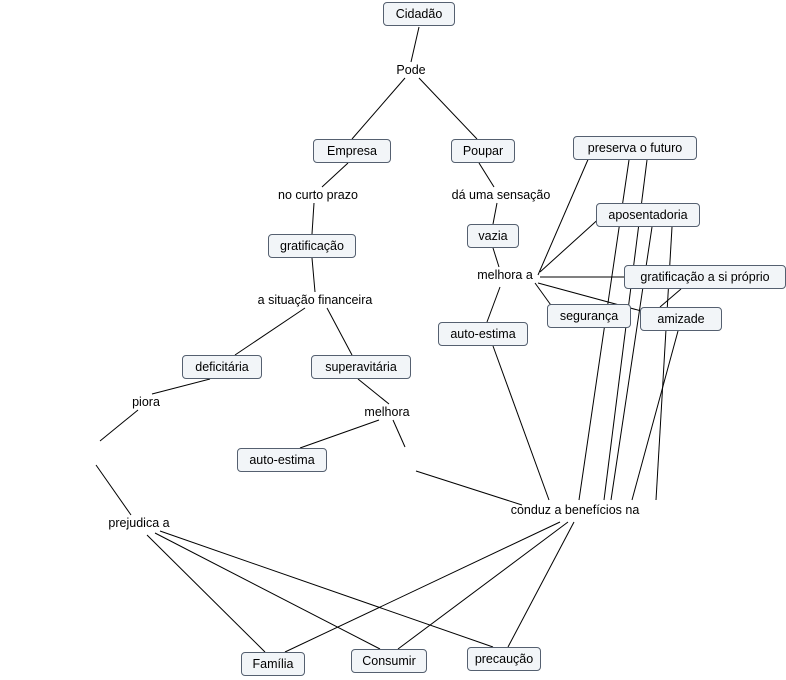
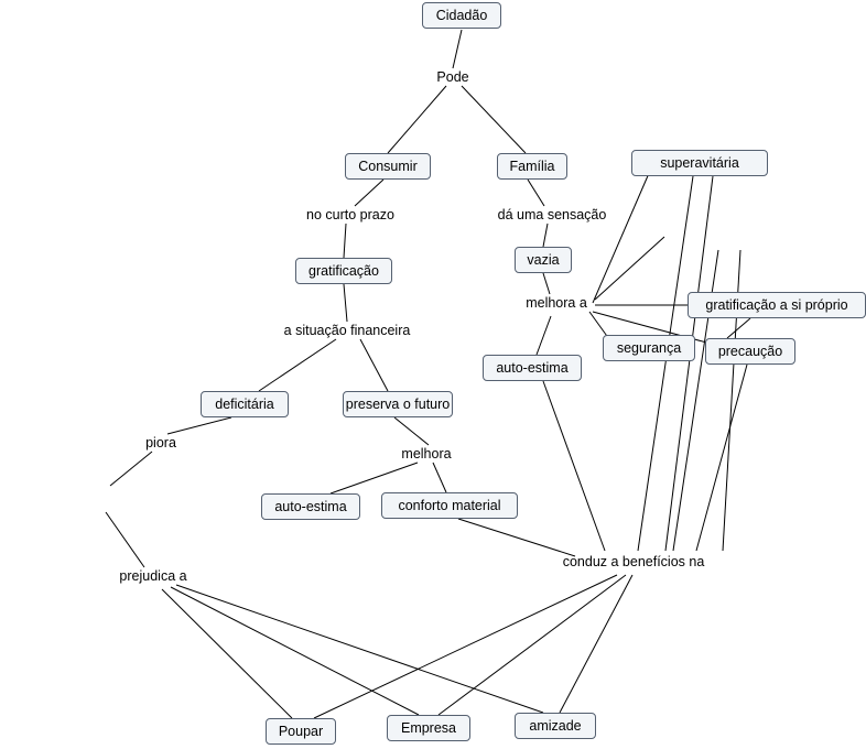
  Cidadão
- Empresa
+ Consumir
- Poupar
+ Família
- preserva o futuro
+ superavitária
- aposentadoria
  gratificação
  vazia
  gratificação a si próprio
  segurança
- amizade
+ precaução
  auto-estima
  deficitária
- superavitária
+ preserva o futuro
  auto-estima
+ conforto material
- Família
+ Poupar
- Consumir
+ Empresa
- precaução
+ amizade
  Pode
  no curto prazo
  dá uma sensação
  melhora a
  a situação financeira
  piora
  melhora
  conduz a benefícios na
  prejudica a
